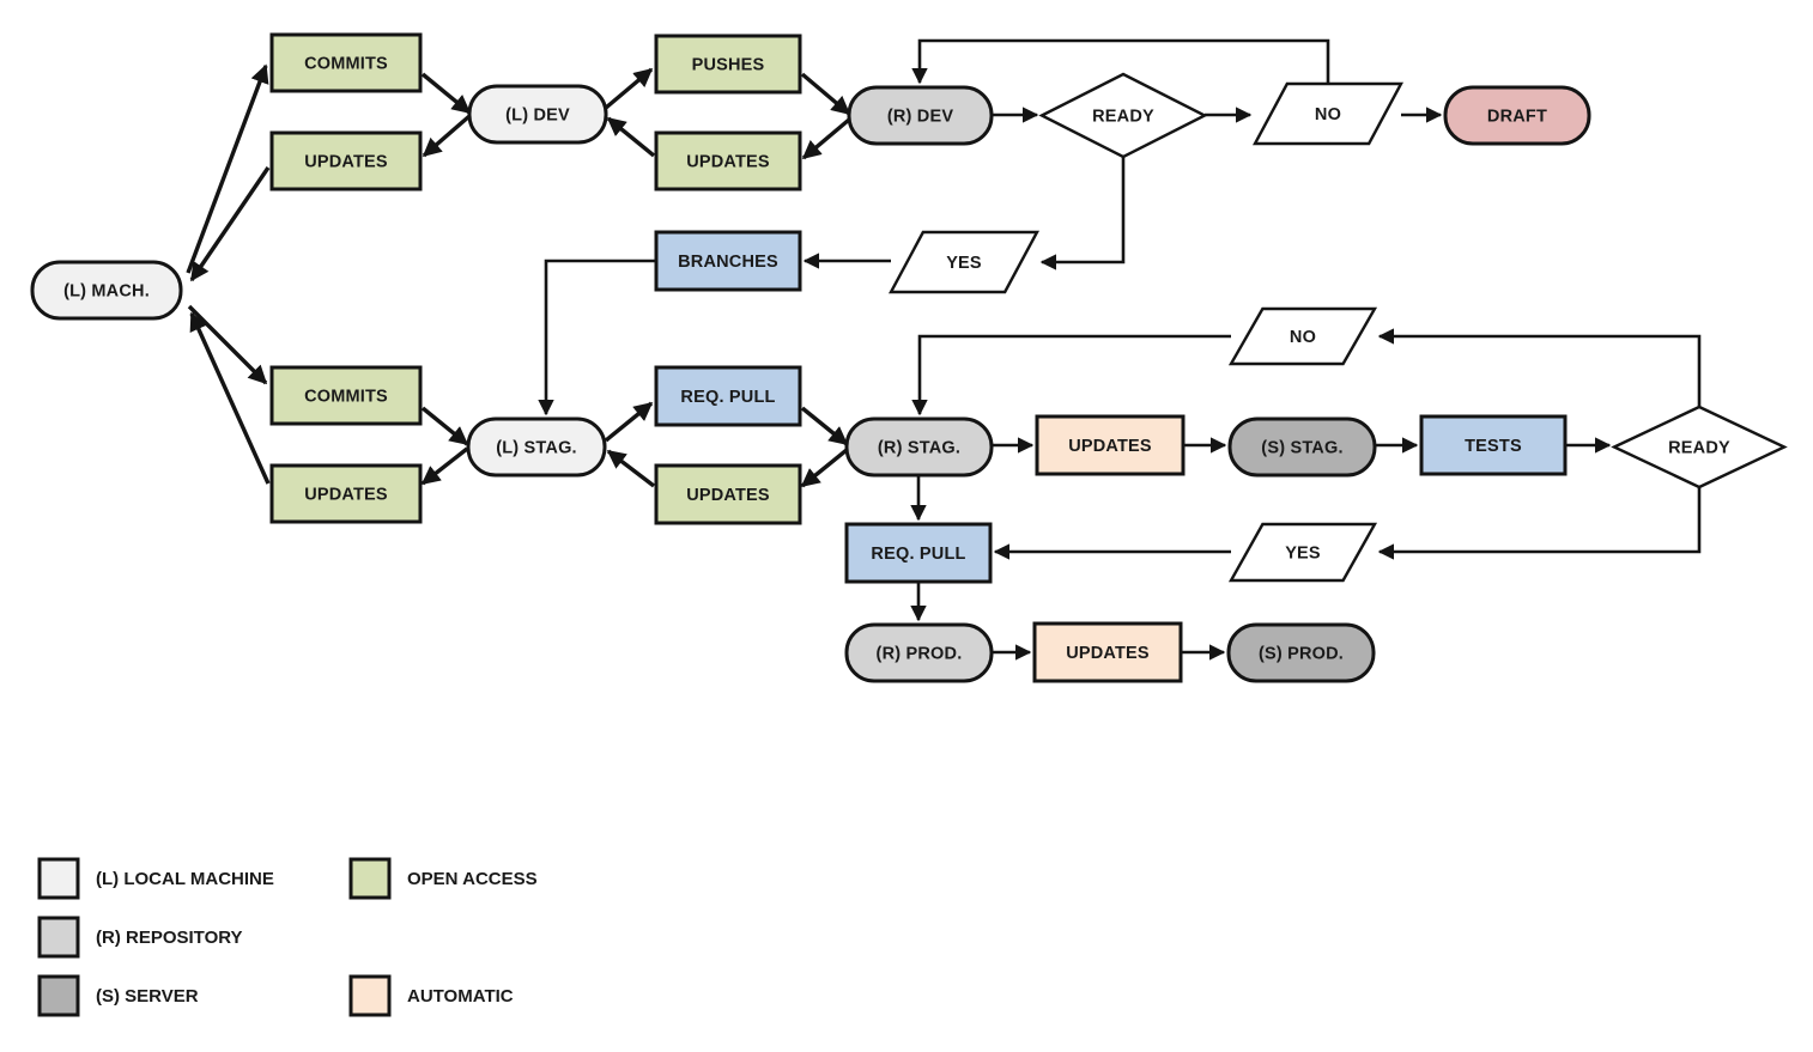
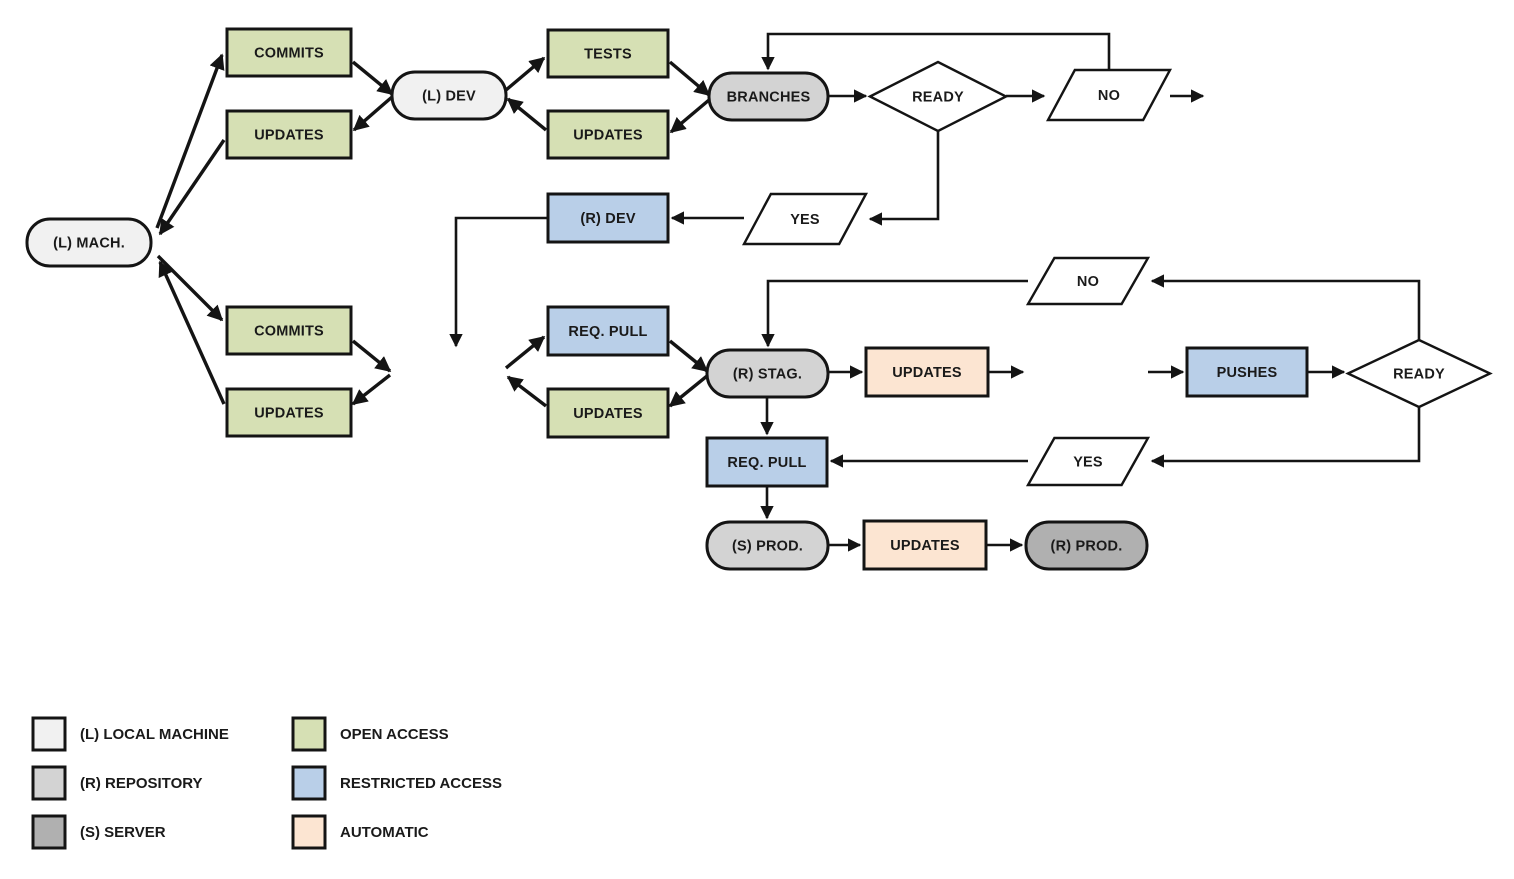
  (L) MACH.
  COMMITS
  UPDATES
  (L) DEV
- PUSHES
+ TESTS
  UPDATES
- (R) DEV
+ BRANCHES
  READY
  NO
- DRAFT
  YES
- BRANCHES
+ (R) DEV
  COMMITS
  UPDATES
- (L) STAG.
  REQ. PULL
  UPDATES
  (R) STAG.
  UPDATES
- (S) STAG.
- TESTS
+ PUSHES
  READY
  NO
  YES
  REQ. PULL
- (R) PROD.
+ (S) PROD.
  UPDATES
- (S) PROD.
+ (R) PROD.
  (L) LOCAL MACHINE
  (R) REPOSITORY
  (S) SERVER
  OPEN ACCESS
+ RESTRICTED ACCESS
  AUTOMATIC
